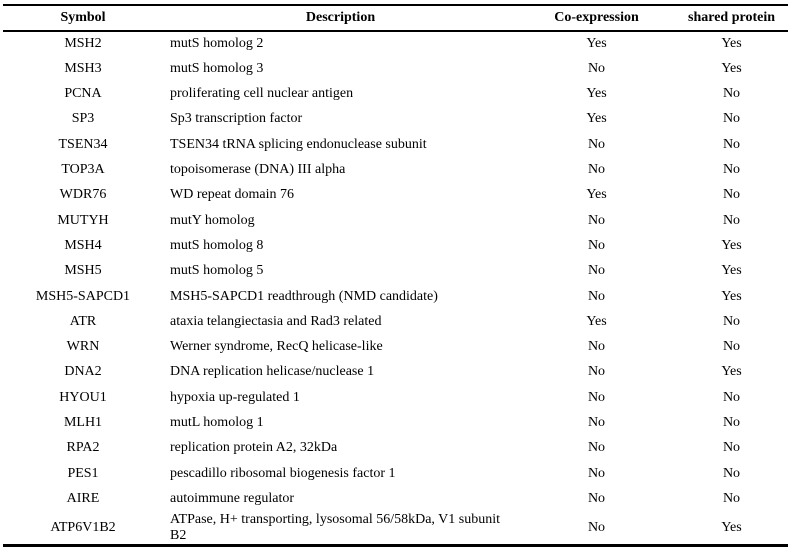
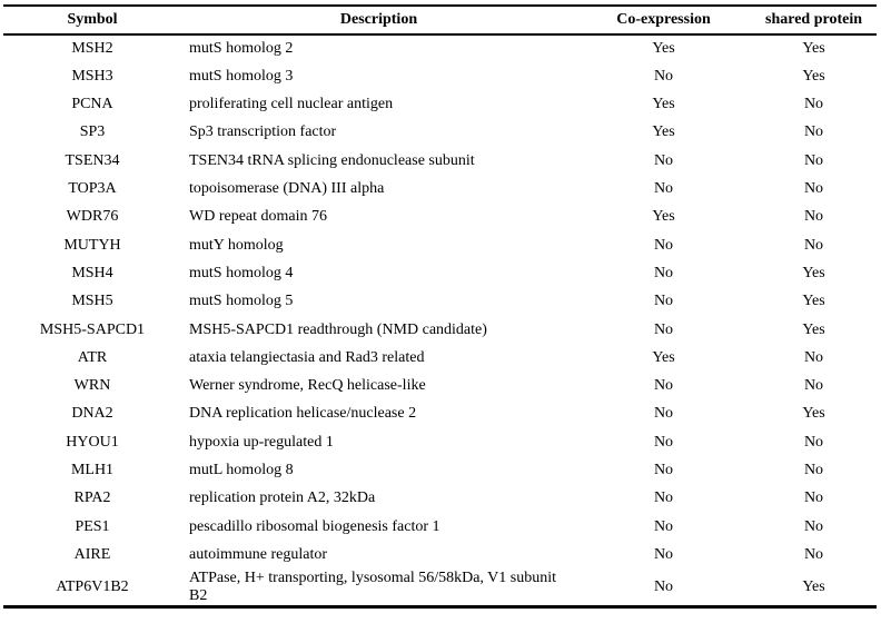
  Symbol	Description	Co-expression	shared protein
  MSH2	mutS homolog 2	Yes	Yes
  MSH3	mutS homolog 3	No	Yes
  PCNA	proliferating cell nuclear antigen	Yes	No
  SP3	Sp3 transcription factor	Yes	No
  TSEN34	TSEN34 tRNA splicing endonuclease subunit	No	No
  TOP3A	topoisomerase (DNA) III alpha	No	No
  WDR76	WD repeat domain 76	Yes	No
  MUTYH	mutY homolog	No	No
- MSH4	mutS homolog 8	No	Yes
+ MSH4	mutS homolog 4	No	Yes
  MSH5	mutS homolog 5	No	Yes
  MSH5-SAPCD1	MSH5-SAPCD1 readthrough (NMD candidate)	No	Yes
  ATR	ataxia telangiectasia and Rad3 related	Yes	No
  WRN	Werner syndrome, RecQ helicase-like	No	No
- DNA2	DNA replication helicase/nuclease 1	No	Yes
+ DNA2	DNA replication helicase/nuclease 2	No	Yes
  HYOU1	hypoxia up-regulated 1	No	No
- MLH1	mutL homolog 1	No	No
+ MLH1	mutL homolog 8	No	No
  RPA2	replication protein A2, 32kDa	No	No
  PES1	pescadillo ribosomal biogenesis factor 1	No	No
  AIRE	autoimmune regulator	No	No
  ATP6V1B2	ATPase, H+ transporting, lysosomal 56/58kDa, V1 subunit B2	No	Yes
